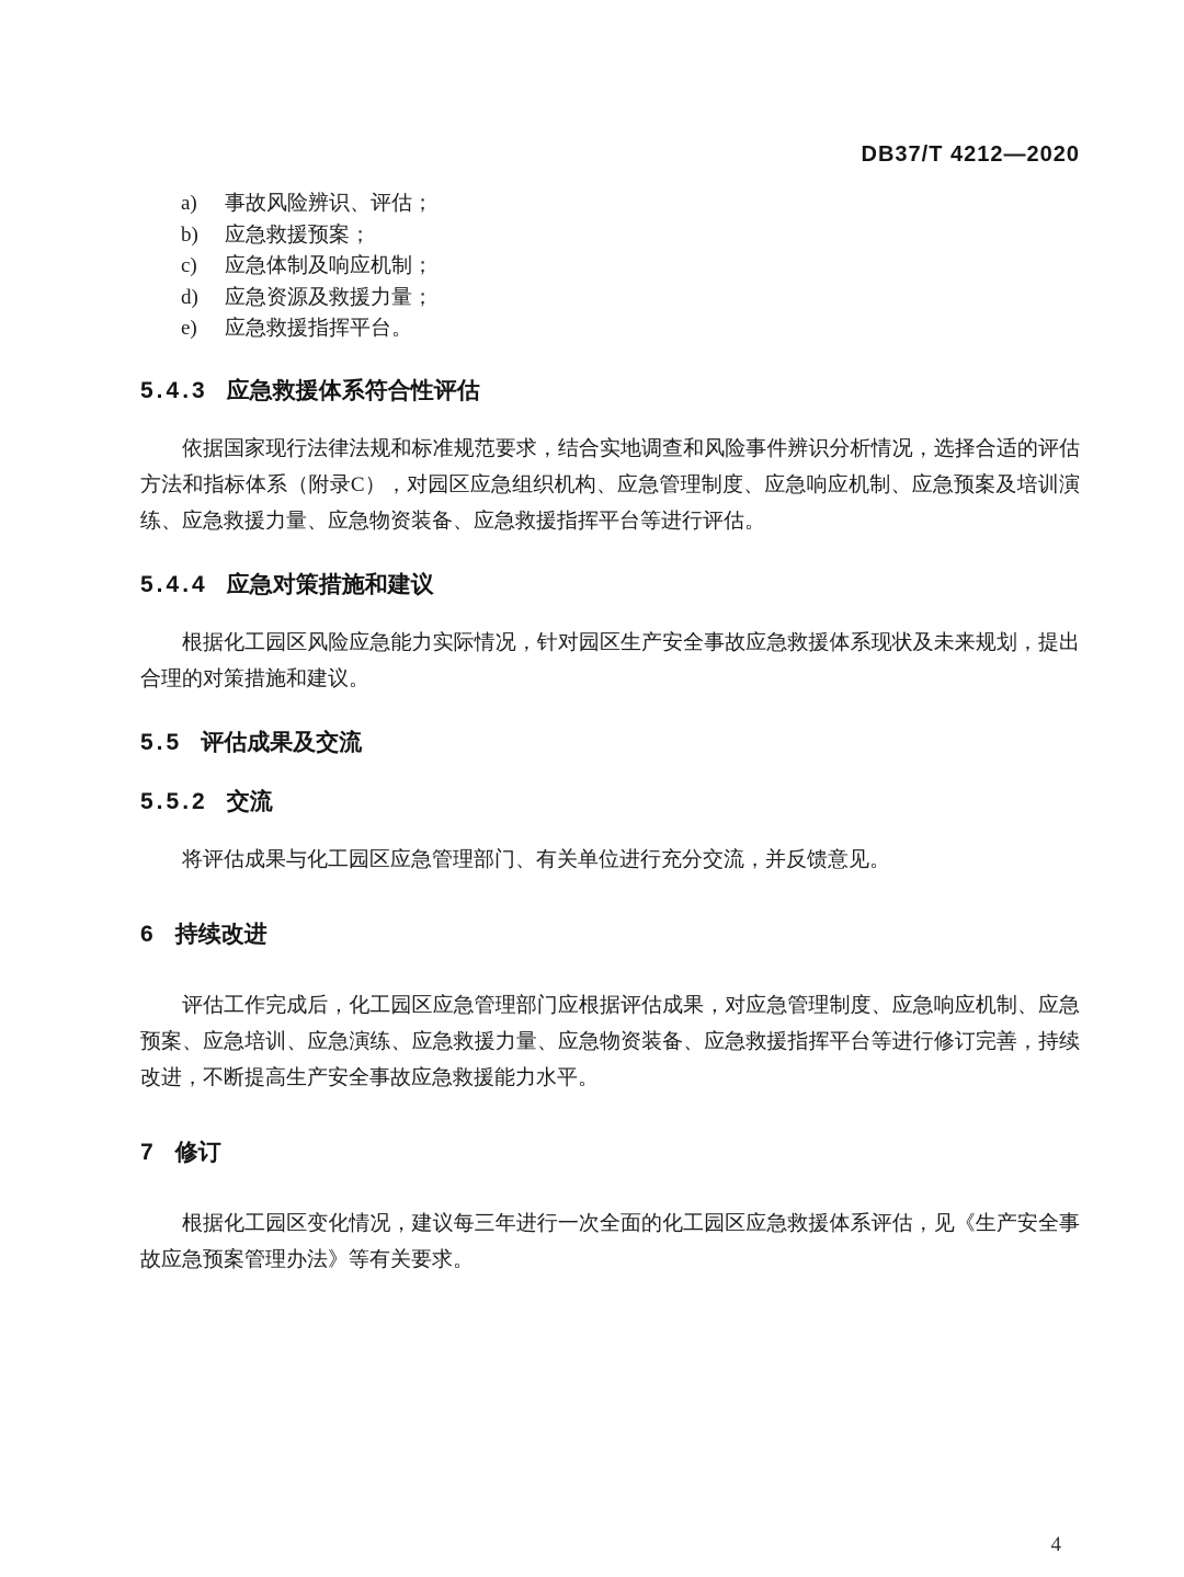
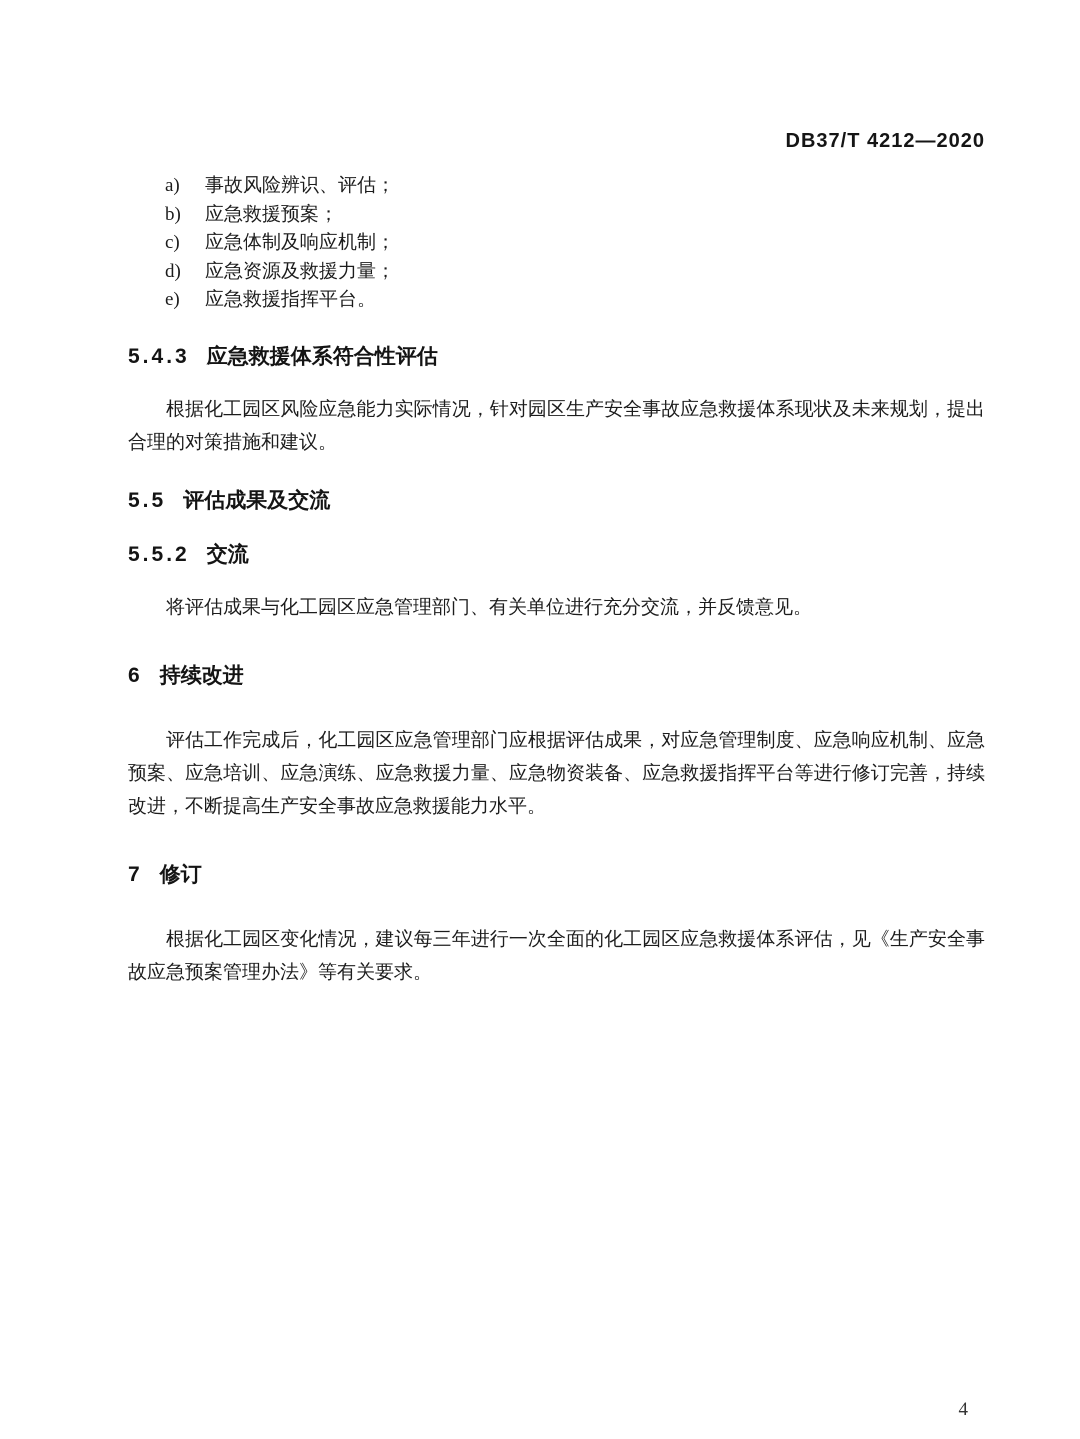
  DB37/T 4212—2020
  a)
  事故风险辨识、评估；
  b)
  应急救援预案；
  c)
  应急体制及响应机制；
  d)
  应急资源及救援力量；
  e)
  应急救援指挥平台。
  5.4.3 应急救援体系符合性评估
- 依据国家现行法律法规和标准规范要求，结合实地调查和风险事件辨识分析情况，选择合适的评估方法和指标体系（附录C），对园区应急组织机构、应急管理制度、应急响应机制、应急预案及培训演练、应急救援力量、应急物资装备、应急救援指挥平台等进行评估。
- 5.4.4 应急对策措施和建议
  根据化工园区风险应急能力实际情况，针对园区生产安全事故应急救援体系现状及未来规划，提出合理的对策措施和建议。
  5.5 评估成果及交流
  5.5.2 交流
  将评估成果与化工园区应急管理部门、有关单位进行充分交流，并反馈意见。
  6 持续改进
  评估工作完成后，化工园区应急管理部门应根据评估成果，对应急管理制度、应急响应机制、应急预案、应急培训、应急演练、应急救援力量、应急物资装备、应急救援指挥平台等进行修订完善，持续改进，不断提高生产安全事故应急救援能力水平。
  7 修订
  根据化工园区变化情况，建议每三年进行一次全面的化工园区应急救援体系评估，见《生产安全事故应急预案管理办法》等有关要求。
  4
